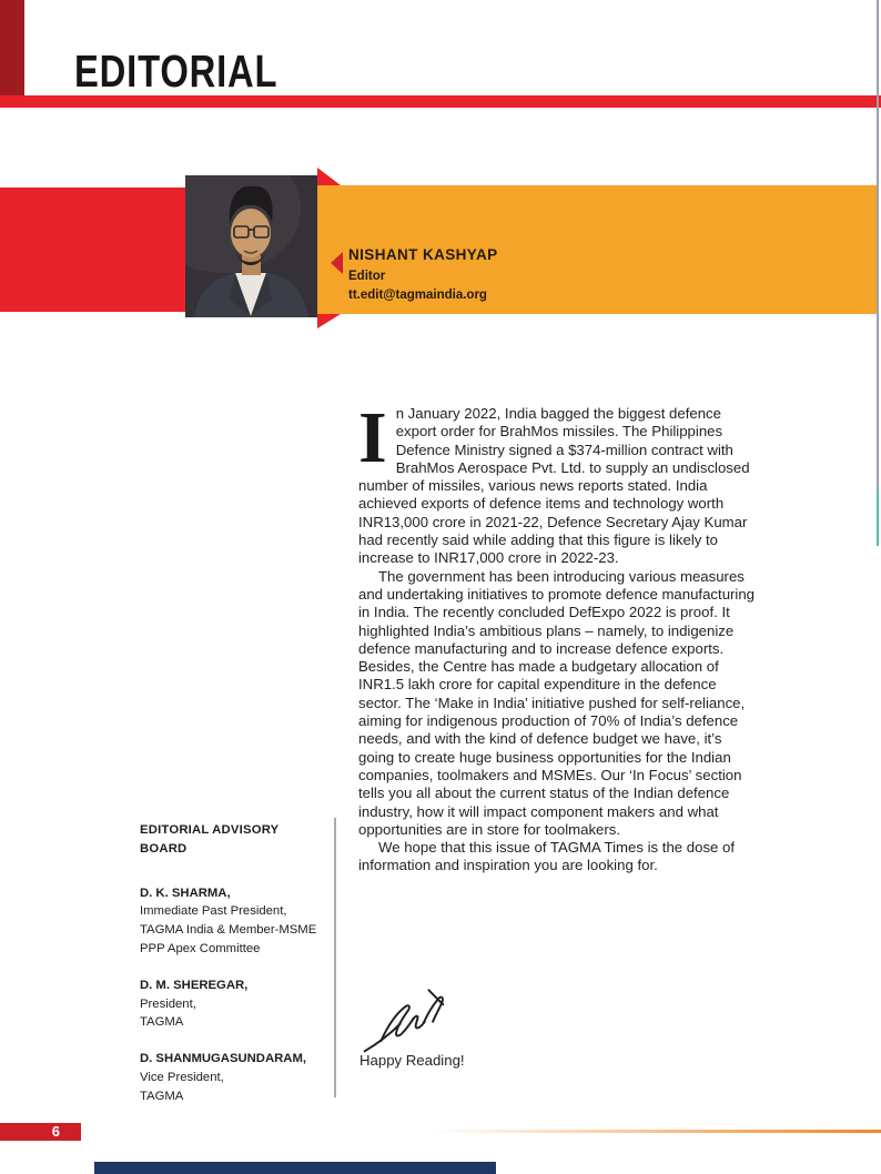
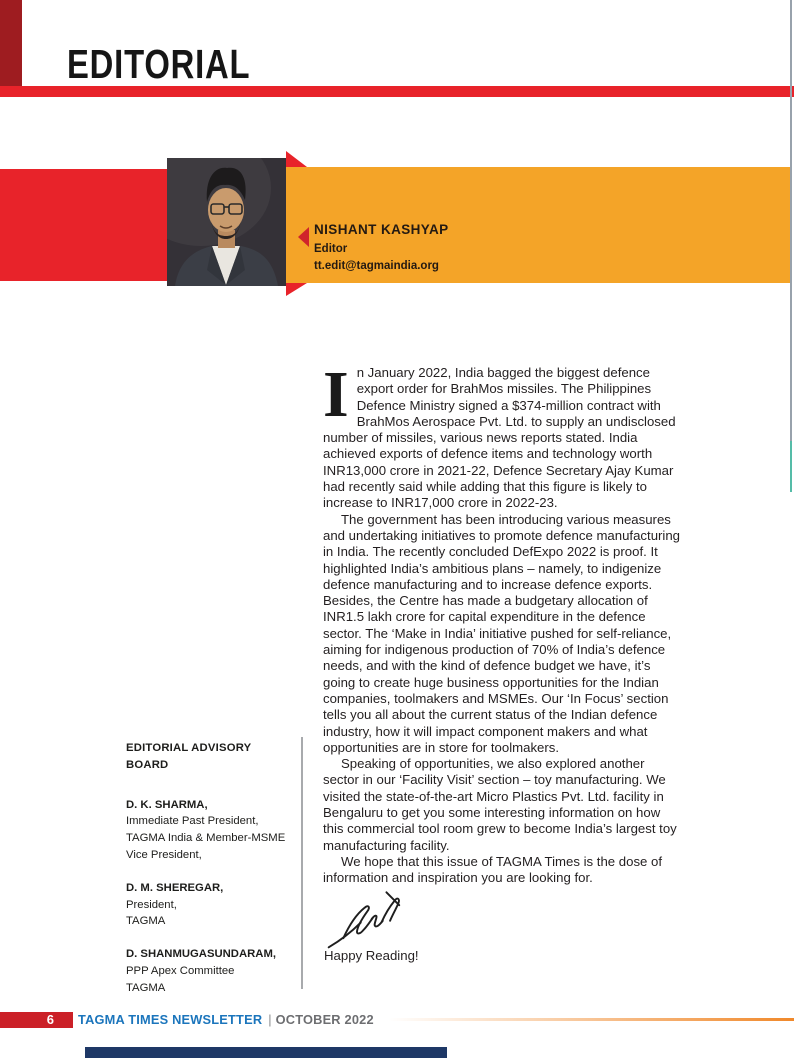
  EDITORIAL
  NISHANT KASHYAP
  Editor
  tt.edit@tagmaindia.org
  I
  n January 2022, India bagged the biggest defence export order for BrahMos missiles. The Philippines Defence Ministry signed a $374-million contract with BrahMos Aerospace Pvt. Ltd. to supply an undisclosed number of missiles, various news reports stated. India achieved exports of defence items and technology worth INR13,000 crore in 2021-22, Defence Secretary Ajay Kumar had recently said while adding that this figure is likely to increase to INR17,000 crore in 2022-23.
  The government has been introducing various measures and undertaking initiatives to promote defence manufacturing in India. The recently concluded DefExpo 2022 is proof. It highlighted India’s ambitious plans – namely, to indigenize defence manufacturing and to increase defence exports. Besides, the Centre has made a budgetary allocation of INR1.5 lakh crore for capital expenditure in the defence sector. The ‘Make in India’ initiative pushed for self-reliance, aiming for indigenous production of 70% of India’s defence needs, and with the kind of defence budget we have, it’s going to create huge business opportunities for the Indian companies, toolmakers and MSMEs. Our ‘In Focus’ section tells you all about the current status of the Indian defence industry, how it will impact component makers and what opportunities are in store for toolmakers.
+ Speaking of opportunities, we also explored another sector in our ‘Facility Visit’ section – toy manufacturing. We visited the state-of-the-art Micro Plastics Pvt. Ltd. facility in Bengaluru to get you some interesting information on how this commercial tool room grew to become India’s largest toy manufacturing facility.
  We hope that this issue of TAGMA Times is the dose of information and inspiration you are looking for.
  Happy Reading!
  EDITORIAL ADVISORY BOARD
  D. K. SHARMA,
  Immediate Past President,
  TAGMA India & Member-MSME
- PPP Apex Committee
+ Vice President,
  D. M. SHEREGAR,
  President,
  TAGMA
  D. SHANMUGASUNDARAM,
- Vice President,
+ PPP Apex Committee
  TAGMA
  6
+ TAGMA TIMES NEWSLETTER | OCTOBER 2022
